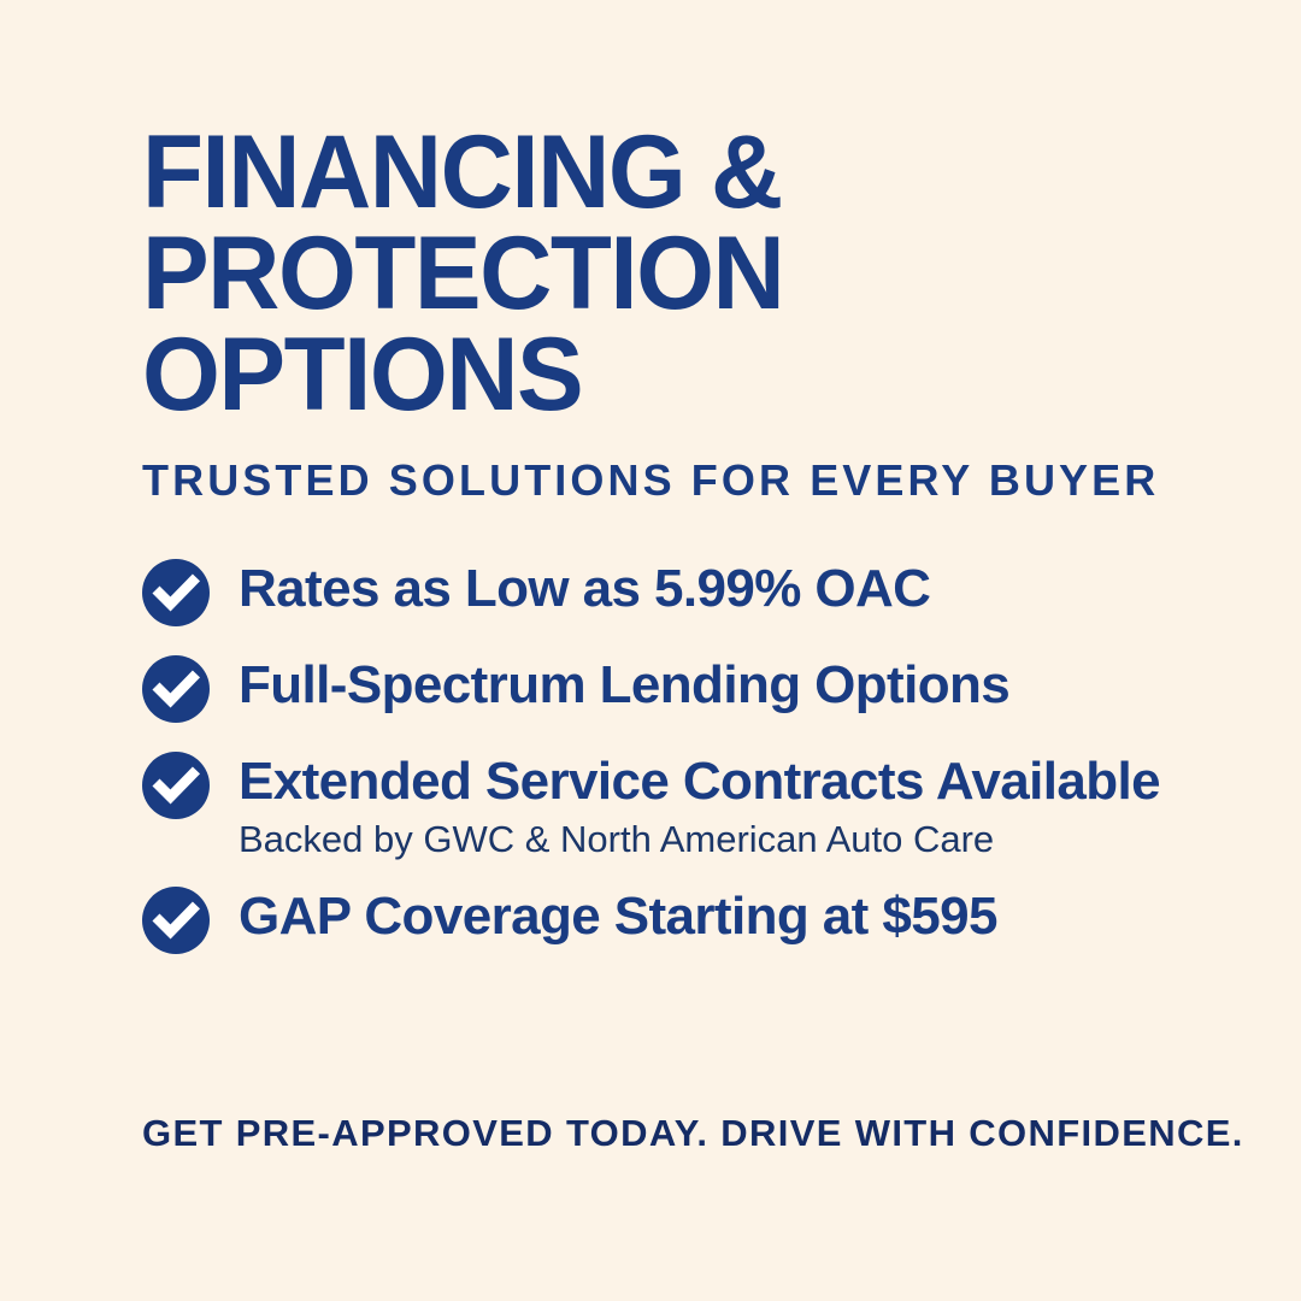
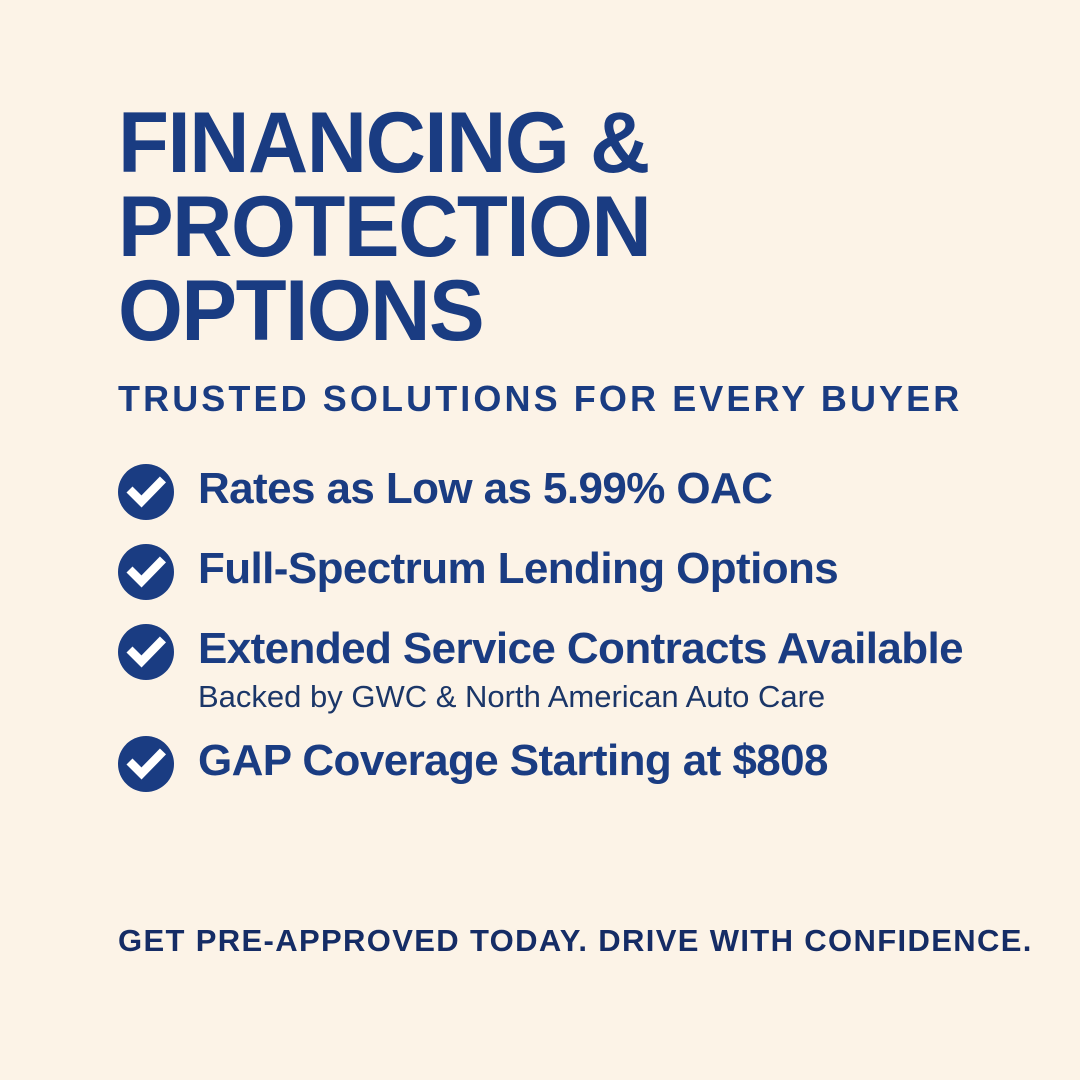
  FINANCING &
  PROTECTION
  OPTIONS
  TRUSTED SOLUTIONS FOR EVERY BUYER
  Rates as Low as 5.99% OAC
  Full-Spectrum Lending Options
  Extended Service Contracts Available
  Backed by GWC & North American Auto Care
- GAP Coverage Starting at $595
+ GAP Coverage Starting at $808
  GET PRE-APPROVED TODAY. DRIVE WITH CONFIDENCE.
